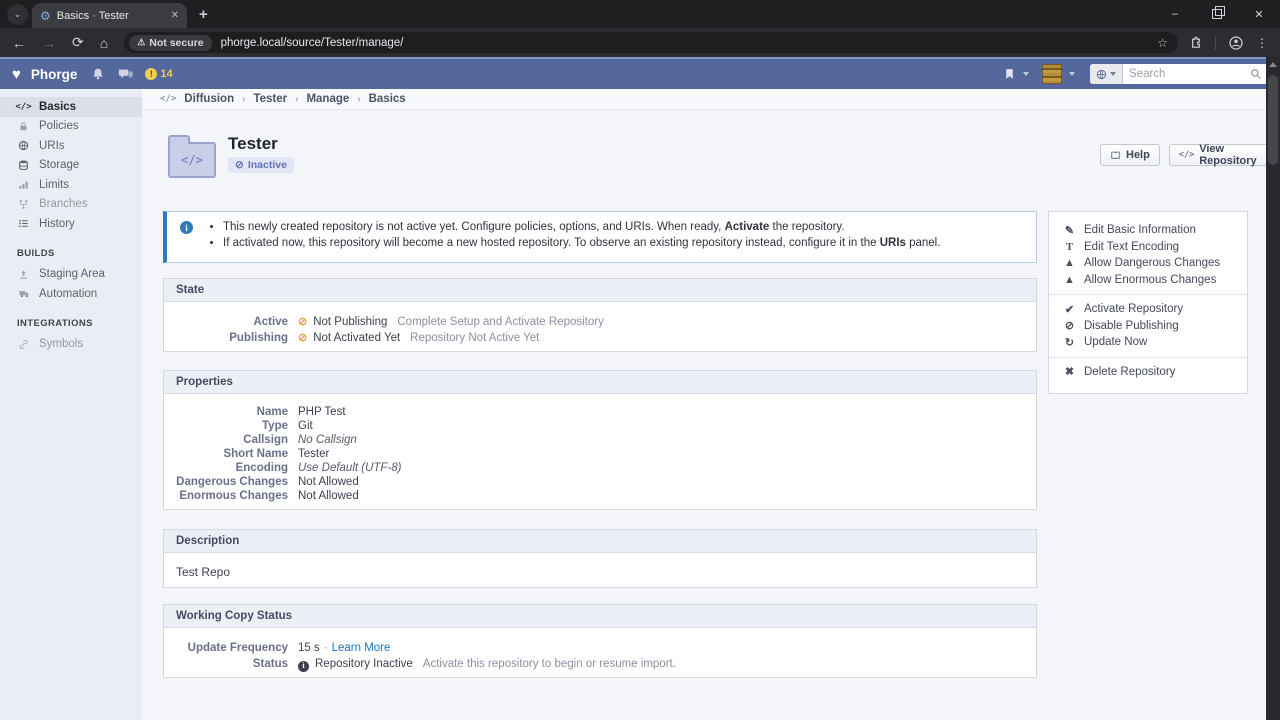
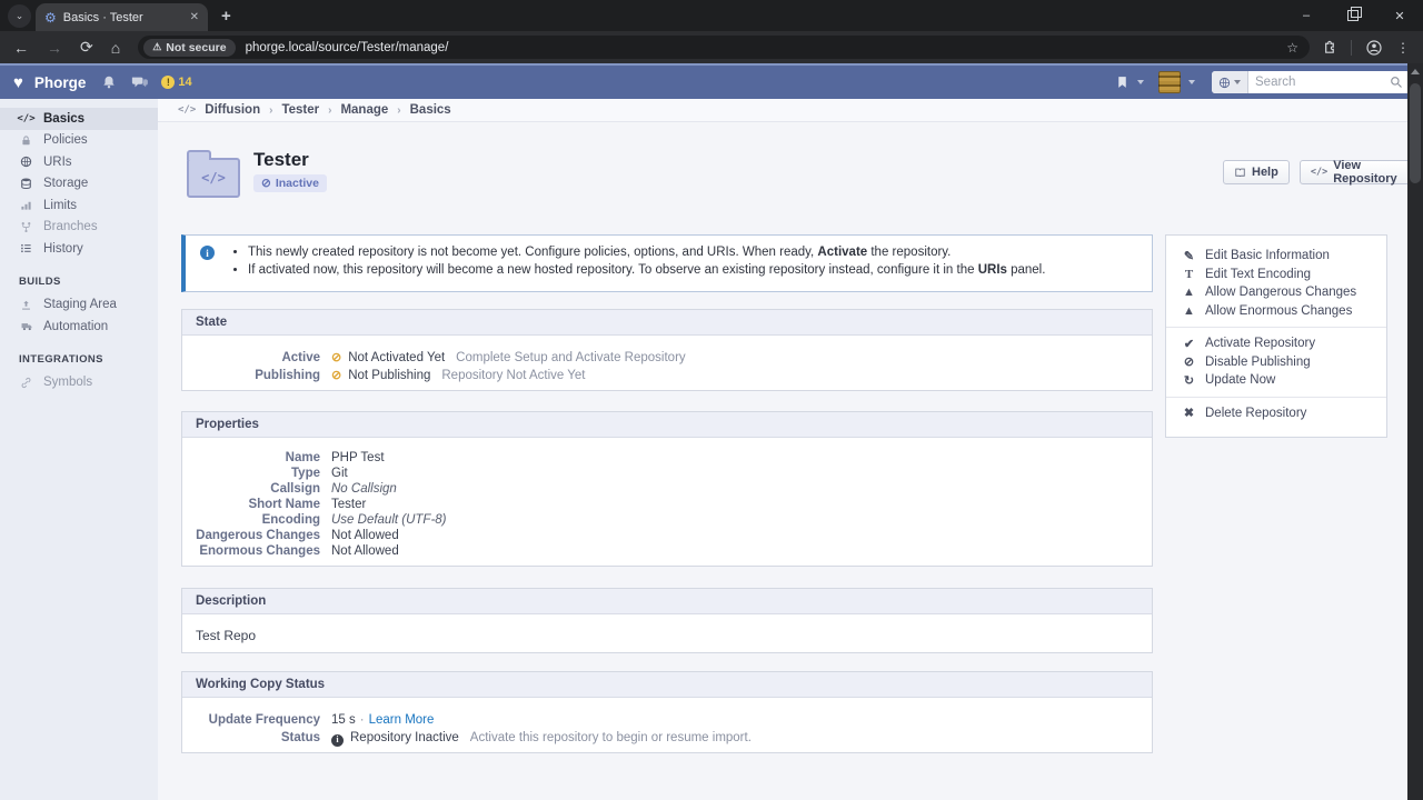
  ⌄
  ⚙
  Basics · Tester
  ✕
  +
  –
  ✕
  ←
  →
  ⟳
  ⌂
  ⚠
  Not secure
  phorge.local/source/Tester/manage/
  ☆
  ⋮
  ♥
  Phorge
  !
  14
  Search
  </>
  Diffusion
  ›
  Tester
  ›
  Manage
  ›
  Basics
  </>
  Basics
  Policies
  URIs
  Storage
  Limits
  Branches
  History
  BUILDS
  Staging Area
  Automation
  INTEGRATIONS
  Symbols
  </>
  Tester
  ⊘
  Inactive
  Help
  </>
  View Repository
  i
- This newly created repository is not active yet. Configure policies, options, and URIs. When ready, Activate the repository.
+ This newly created repository is not become yet. Configure policies, options, and URIs. When ready, Activate the repository.
  If activated now, this repository will become a new hosted repository. To observe an existing repository instead, configure it in the URIs panel.
  State
  Active
  ⊘
- Not Publishing
+ Not Activated Yet
  Complete Setup and Activate Repository
  Publishing
  ⊘
- Not Activated Yet
+ Not Publishing
  Repository Not Active Yet
  Properties
  Name
  PHP Test
  Type
  Git
  Callsign
  No Callsign
  Short Name
  Tester
  Encoding
  Use Default (UTF-8)
  Dangerous Changes
  Not Allowed
  Enormous Changes
  Not Allowed
  Description
  Test Repo
  Working Copy Status
  Update Frequency
  15 s
  ·
  Learn More
  Status
  i
  Repository Inactive
  Activate this repository to begin or resume import.
  ✎
  Edit Basic Information
  T
  Edit Text Encoding
  ▲
  Allow Dangerous Changes
  ▲
  Allow Enormous Changes
  ✔
  Activate Repository
  ⊘
  Disable Publishing
  ↻
  Update Now
  ✖
  Delete Repository
